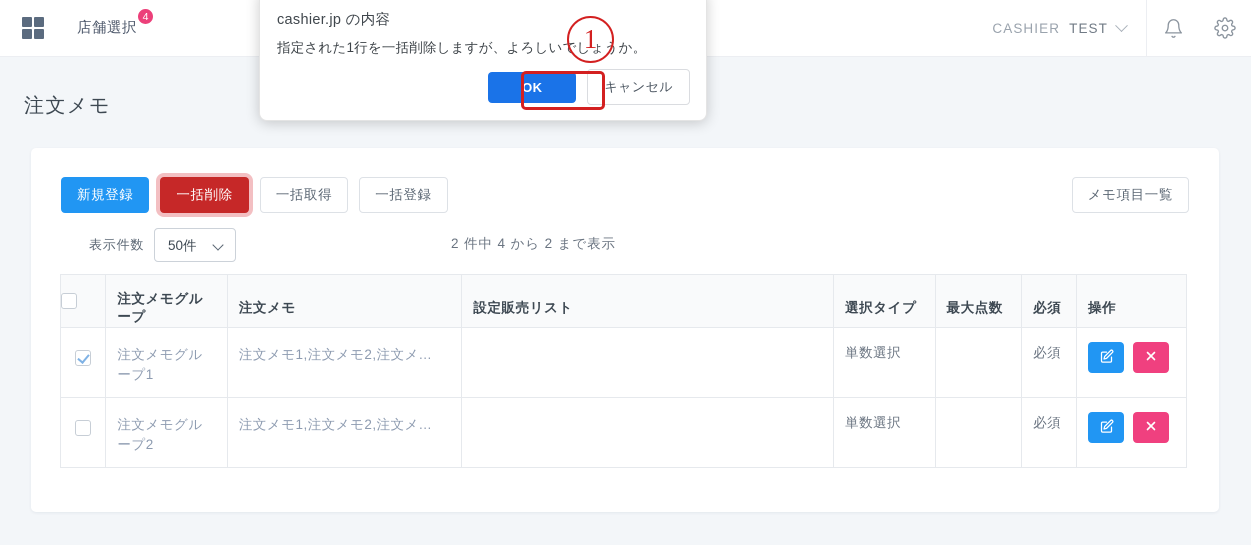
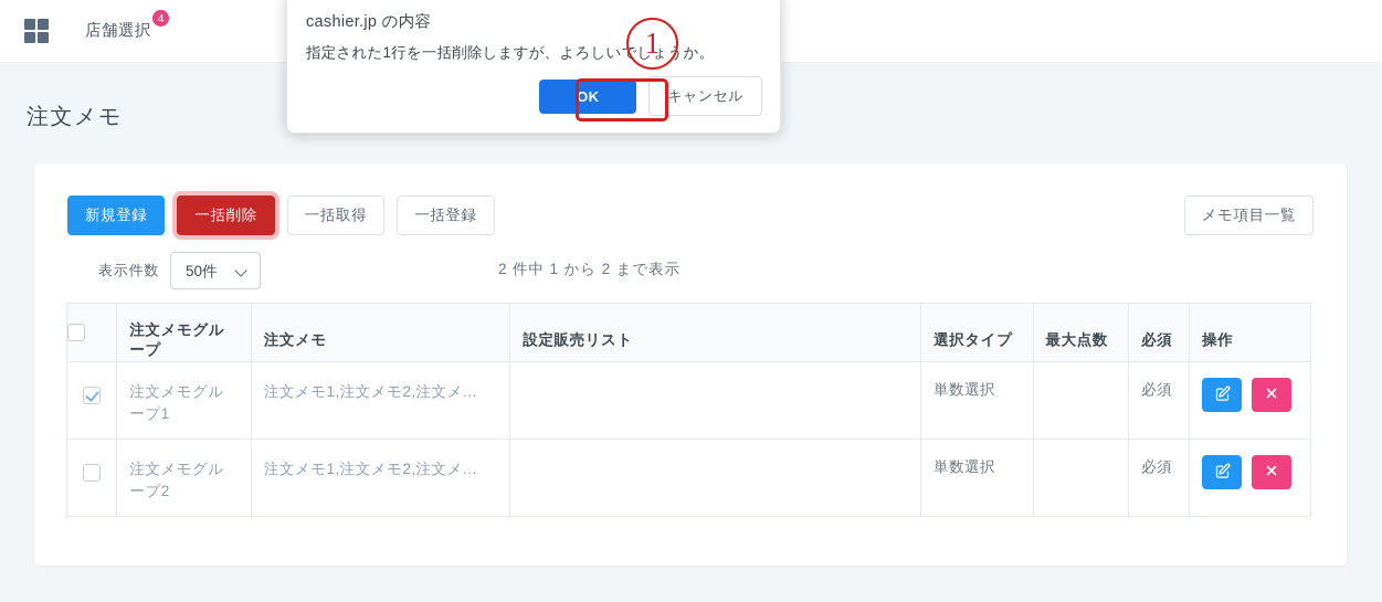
  店舗選択
  4
- CASHIER
- TEST
  注文メモ
  新規登録
  一括削除
  一括取得
  一括登録
  メモ項目一覧
  表示件数
  50件
- 2 件中 4 から 2 まで表示
+ 2 件中 1 から 2 まで表示
  	注文メモグループ	注文メモ	設定販売リスト	選択タイプ	最大点数	必須	操作
  	注文メモグループ1	注文メモ1,注文メモ2,注文メ...		単数選択		必須
  	注文メモグループ2	注文メモ1,注文メモ2,注文メ...		単数選択		必須
  cashier.jp の内容
  指定された1行を一括削除しますが、よろしいでしょうか。
  OK
  キャンセル
  1
